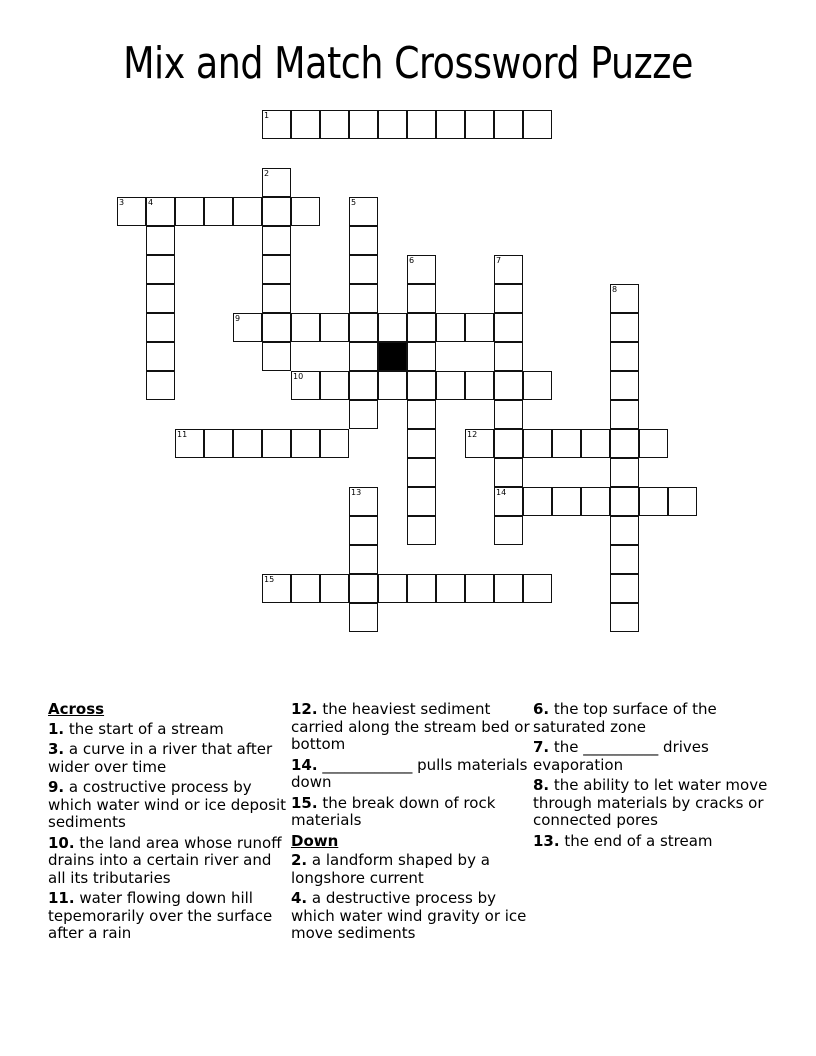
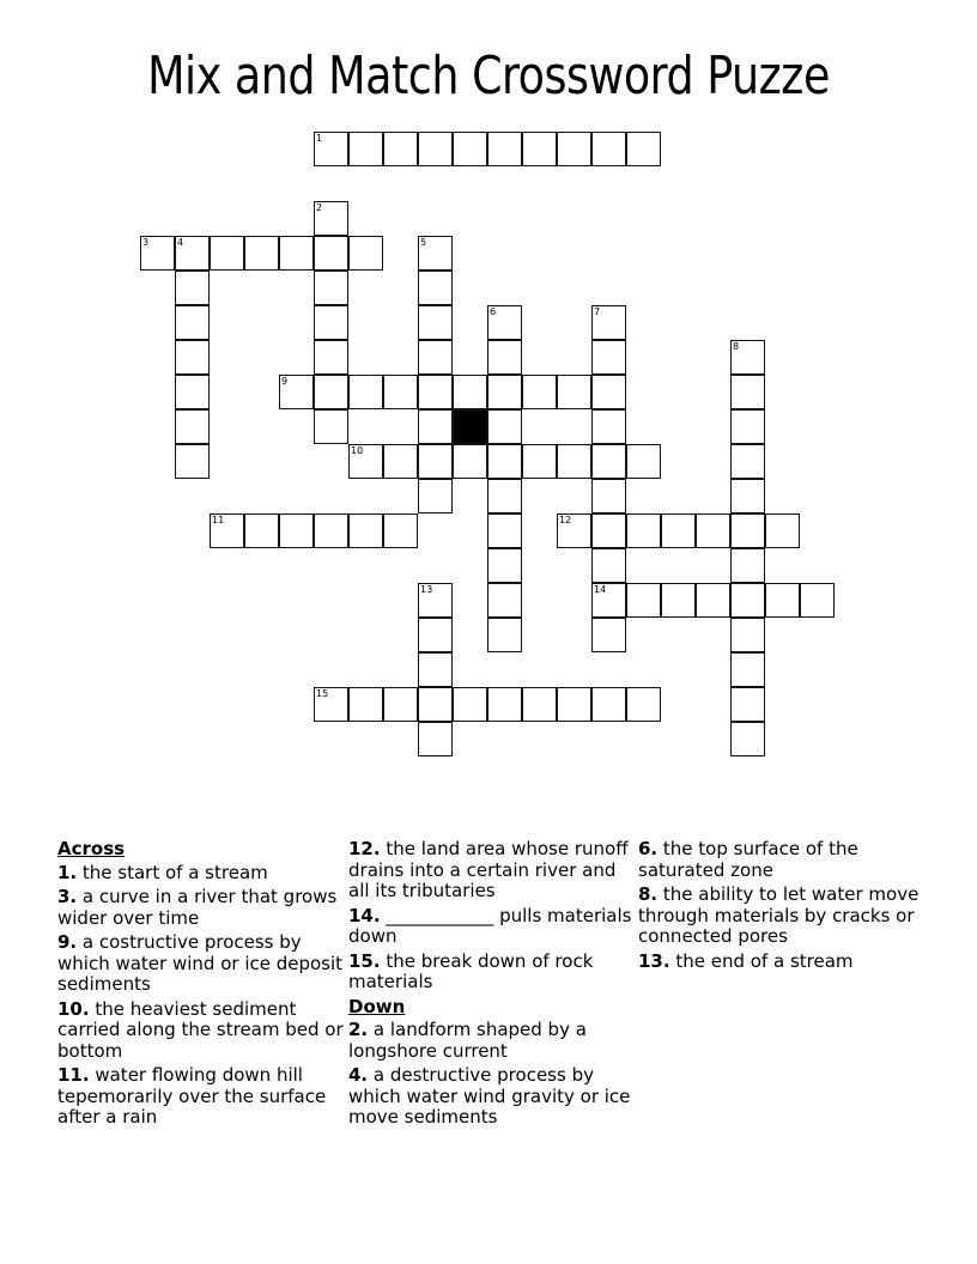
  Mix and Match Crossword Puzze
  1
  2
  3
  4
  5
  6
  7
  14
  8
  9
  10
  11
  12
  13
  15
  Across
  1. the start of a stream
- 3. a curve in a river that after wider over time
+ 3. a curve in a river that grows wider over time
  9. a costructive process by which water wind or ice deposit sediments
- 10. the land area whose runoff drains into a certain river and all its tributaries
+ 10. the heaviest sediment carried along the stream bed or bottom
  11. water flowing down hill tepemorarily over the surface after a rain
- 12. the heaviest sediment carried along the stream bed or bottom
+ 12. the land area whose runoff drains into a certain river and all its tributaries
  14. ____________ pulls materials down
  15. the break down of rock materials
  Down
  2. a landform shaped by a longshore current
  4. a destructive process by which water wind gravity or ice move sediments
  6. the top surface of the saturated zone
- 7. the __________ drives evaporation
  8. the ability to let water move through materials by cracks or connected pores
  13. the end of a stream
